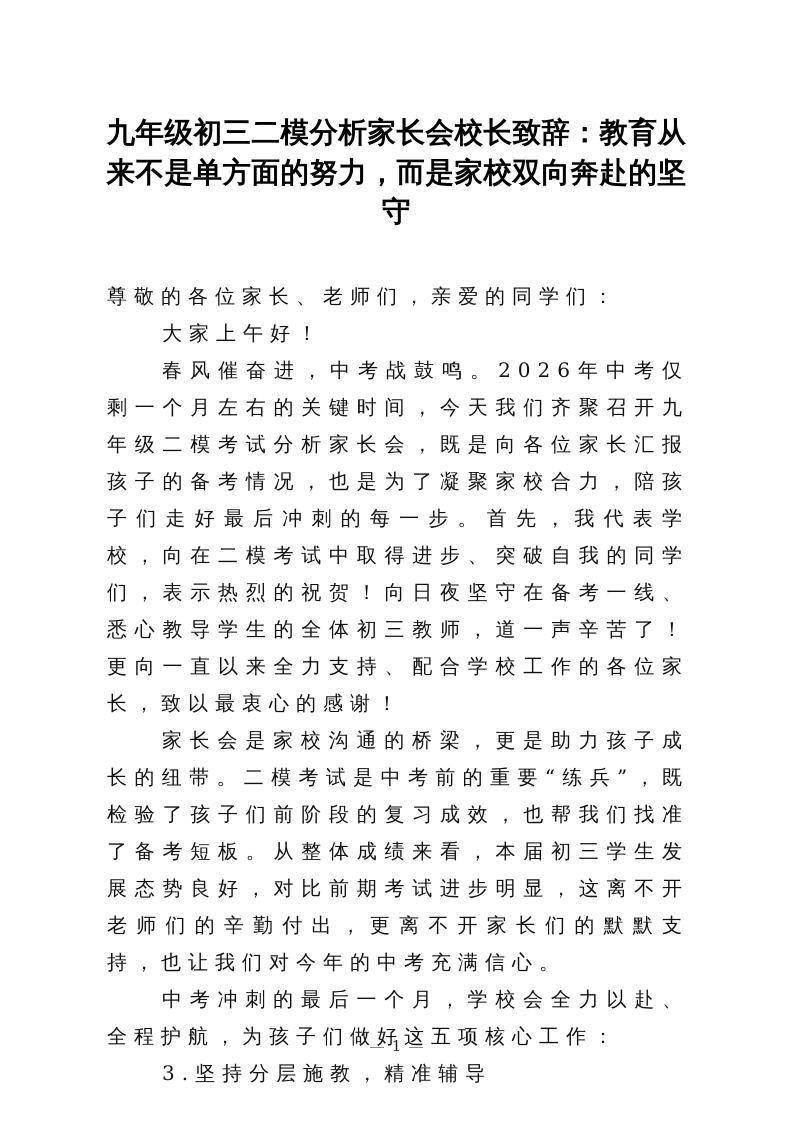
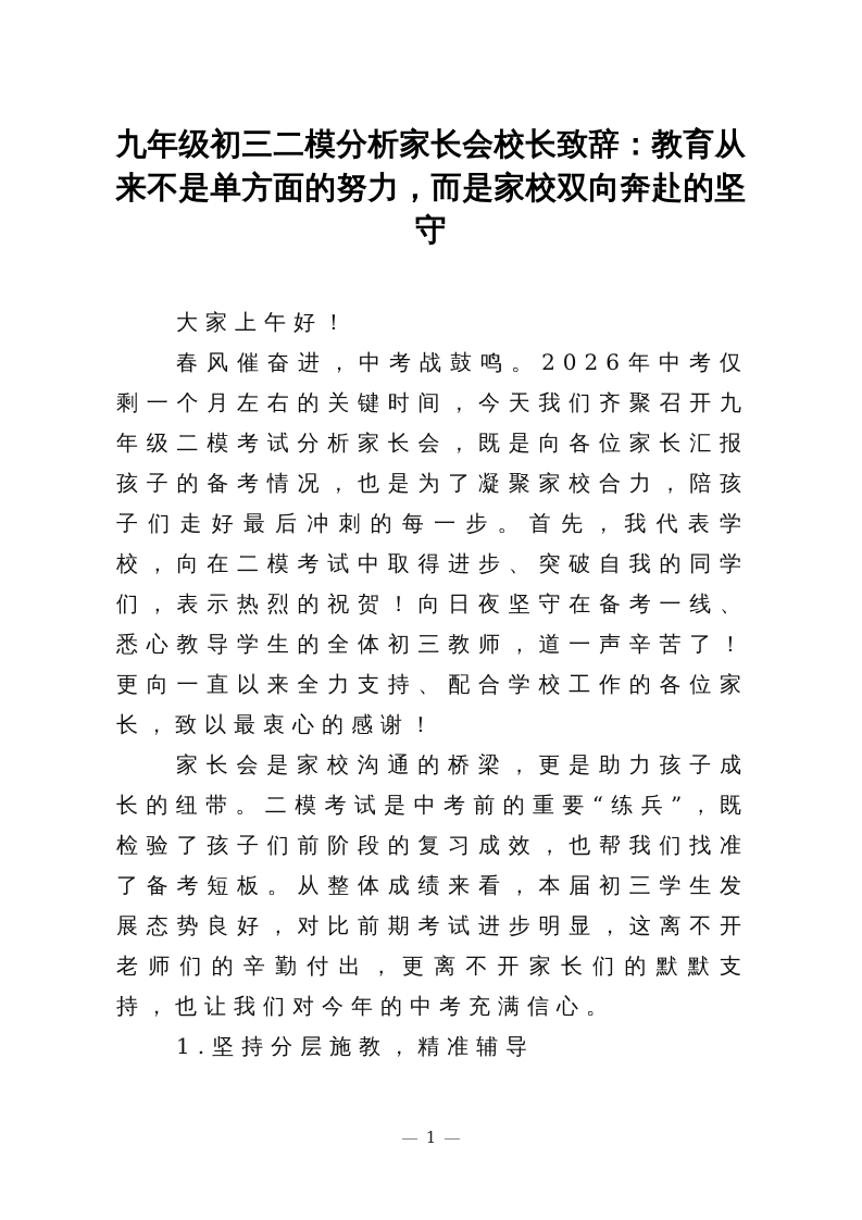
  九年级初三二模分析家长会校长致辞：教育从来不是单方面的努力，而是家校双向奔赴的坚守
- 尊敬的各位家长、老师们，亲爱的同学们：
  大家上午好！
  春风催奋进，中考战鼓鸣。2026年中考仅剩一个月左右的关键时间，今天我们齐聚召开九年级二模考试分析家长会，既是向各位家长汇报孩子的备考情况，也是为了凝聚家校合力，陪孩子们走好最后冲刺的每一步。首先，我代表学校，向在二模考试中取得进步、突破自我的同学们，表示热烈的祝贺！向日夜坚守在备考一线、悉心教导学生的全体初三教师，道一声辛苦了！更向一直以来全力支持、配合学校工作的各位家长，致以最衷心的感谢！
  家长会是家校沟通的桥梁，更是助力孩子成长的纽带。二模考试是中考前的重要“练兵”，既检验了孩子们前阶段的复习成效，也帮我们找准了备考短板。从整体成绩来看，本届初三学生发展态势良好，对比前期考试进步明显，这离不开老师们的辛勤付出，更离不开家长们的默默支持，也让我们对今年的中考充满信心。
- 中考冲刺的最后一个月，学校会全力以赴、全程护航，为孩子们做好这五项核心工作：
- 3.坚持分层施教，精准辅导
+ 1.坚持分层施教，精准辅导
  1
